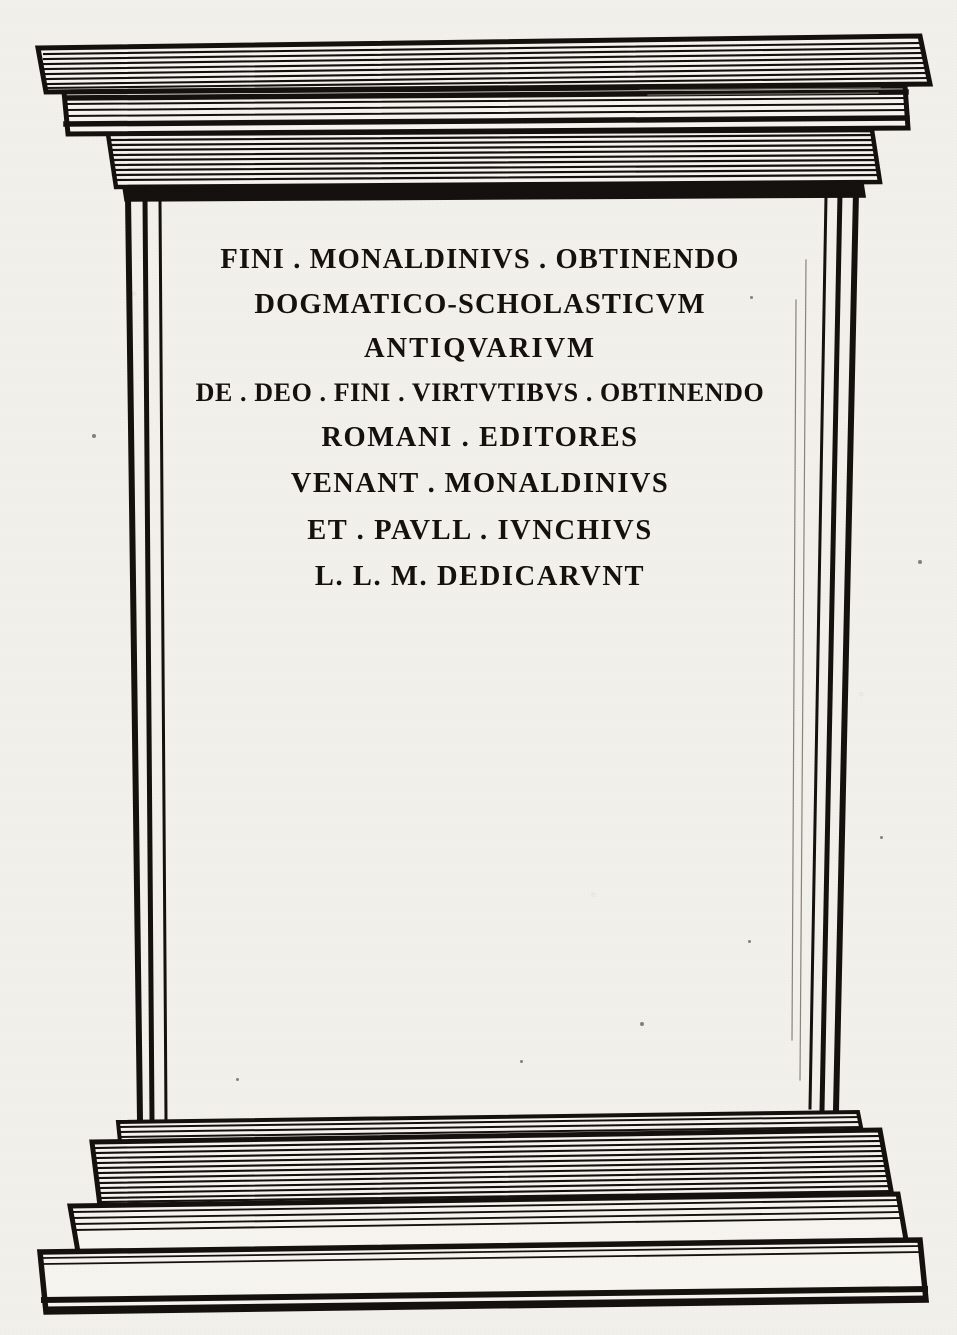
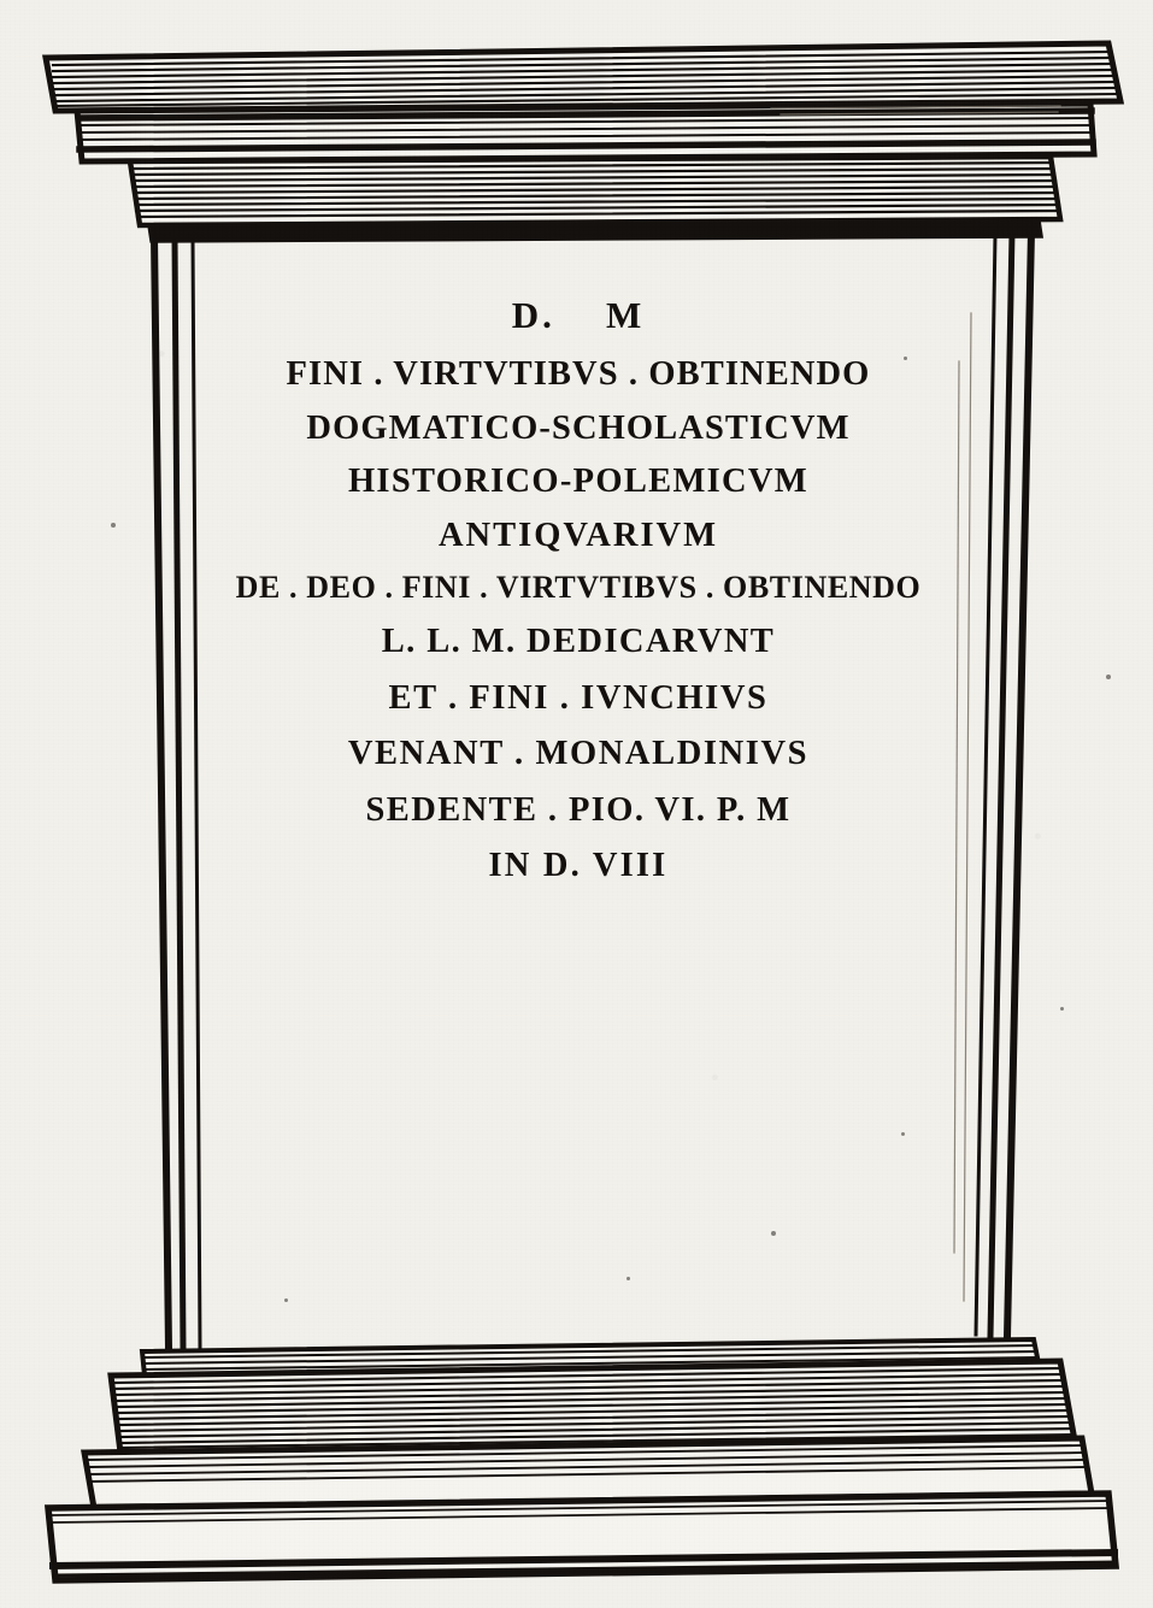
+ D. M
- FINI . MONALDINIVS . OBTINENDO
+ FINI . VIRTVTIBVS . OBTINENDO
  DOGMATICO-SCHOLASTICVM
+ HISTORICO-POLEMICVM
  ANTIQVARIVM
  DE . DEO . FINI . VIRTVTIBVS . OBTINENDO
- ROMANI . EDITORES
- VENANT . MONALDINIVS
+ L. L. M. DEDICARVNT
- ET . PAVLL . IVNCHIVS
+ ET . FINI . IVNCHIVS
- L. L. M. DEDICARVNT
+ VENANT . MONALDINIVS
+ SEDENTE . PIO. VI. P. M
+ IN D. VIII
